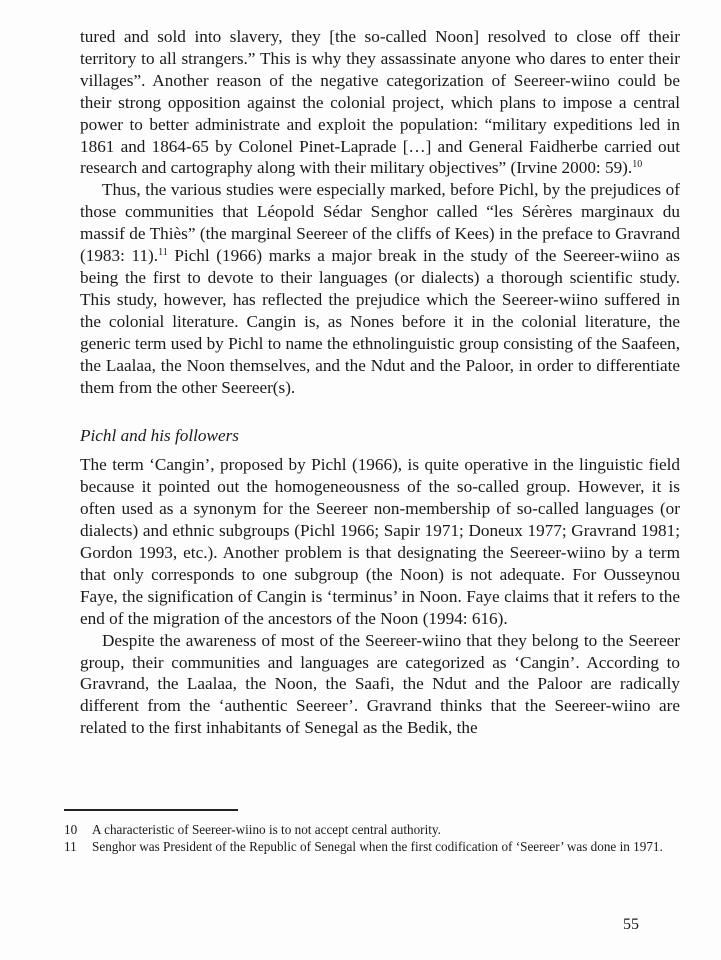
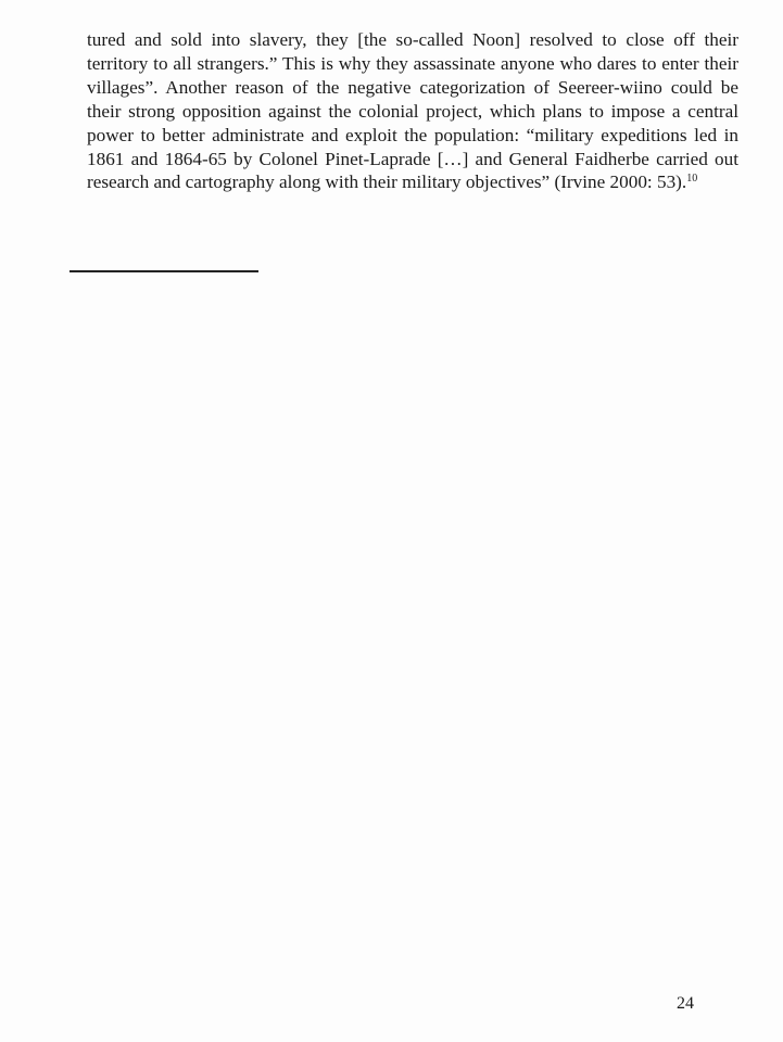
- tured and sold into slavery, they [the so-called Noon] resolved to close off their territory to all strangers.” This is why they assassinate anyone who dares to enter their villages”. Another reason of the negative categorization of Seereer-wiino could be their strong opposition against the colonial project, which plans to impose a central power to better administrate and exploit the population: “military expeditions led in 1861 and 1864-65 by Colonel Pinet-Laprade […] and General Faidherbe carried out research and cartography along with their military objectives” (Irvine 2000: 59).10
+ tured and sold into slavery, they [the so-called Noon] resolved to close off their territory to all strangers.” This is why they assassinate anyone who dares to enter their villages”. Another reason of the negative categorization of Seereer-wiino could be their strong opposition against the colonial project, which plans to impose a central power to better administrate and exploit the population: “military expeditions led in 1861 and 1864-65 by Colonel Pinet-Laprade […] and General Faidherbe carried out research and cartography along with their military objectives” (Irvine 2000: 53).10
- Thus, the various studies were especially marked, before Pichl, by the prejudices of those communities that Léopold Sédar Senghor called “les Sérères marginaux du massif de Thiès” (the marginal Seereer of the cliffs of Kees) in the preface to Gravrand (1983: 11).11 Pichl (1966) marks a major break in the study of the Seereer-wiino as being the first to devote to their languages (or dialects) a thorough scientific study. This study, however, has reflected the prejudice which the Seereer-wiino suffered in the colonial literature. Cangin is, as Nones before it in the colonial literature, the generic term used by Pichl to name the ethnolinguistic group consisting of the Saafeen, the Laalaa, the Noon themselves, and the Ndut and the Paloor, in order to differentiate them from the other Seereer(s).
- Pichl and his followers
- The term ‘Cangin’, proposed by Pichl (1966), is quite operative in the linguistic field because it pointed out the homogeneousness of the so-called group. However, it is often used as a synonym for the Seereer non-membership of so-called languages (or dialects) and ethnic subgroups (Pichl 1966; Sapir 1971; Doneux 1977; Gravrand 1981; Gordon 1993, etc.). Another problem is that designating the Seereer-wiino by a term that only corresponds to one subgroup (the Noon) is not adequate. For Ousseynou Faye, the signification of Cangin is ‘terminus’ in Noon. Faye claims that it refers to the end of the migration of the ancestors of the Noon (1994: 616).
- Despite the awareness of most of the Seereer-wiino that they belong to the Seereer group, their communities and languages are categorized as ‘Cangin’. According to Gravrand, the Laalaa, the Noon, the Saafi, the Ndut and the Paloor are radically different from the ‘authentic Seereer’. Gravrand thinks that the Seereer-wiino are related to the first inhabitants of Senegal as the Bedik, the
- 10
- A characteristic of Seereer-wiino is to not accept central authority.
- 11
- Senghor was President of the Republic of Senegal when the first codification of ‘Seereer’ was done in 1971.
- 55
+ 24
